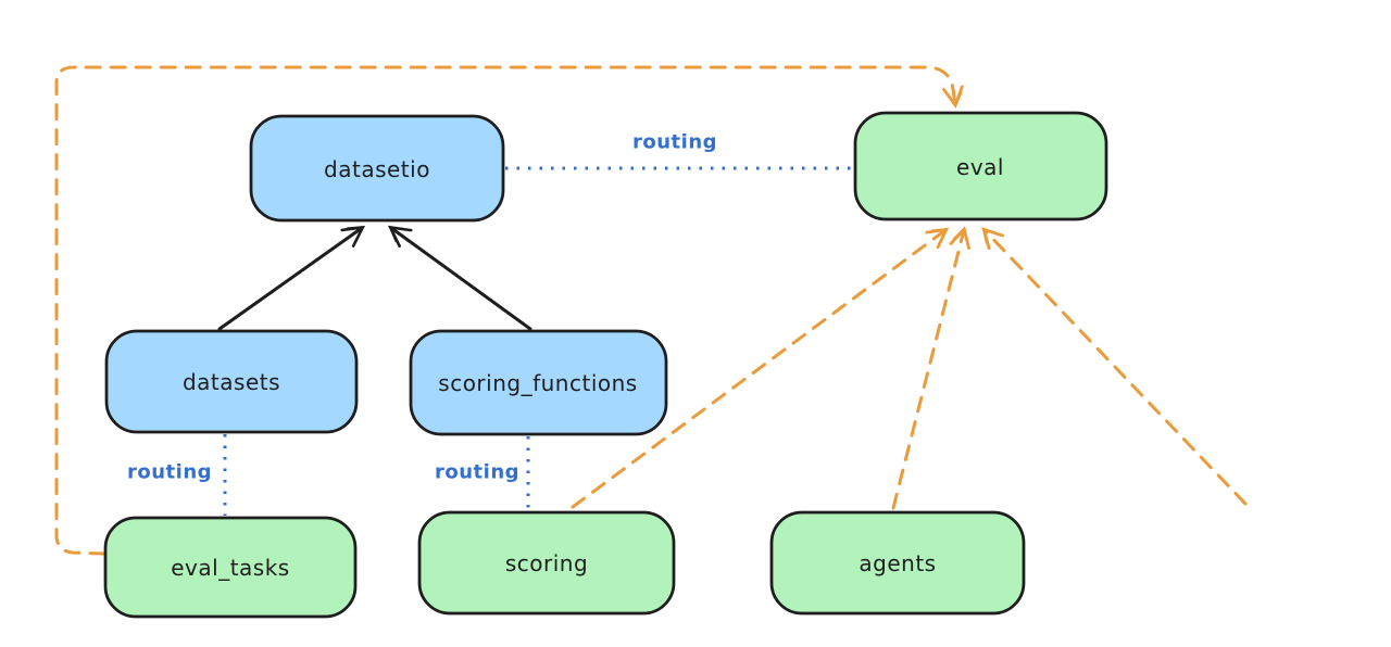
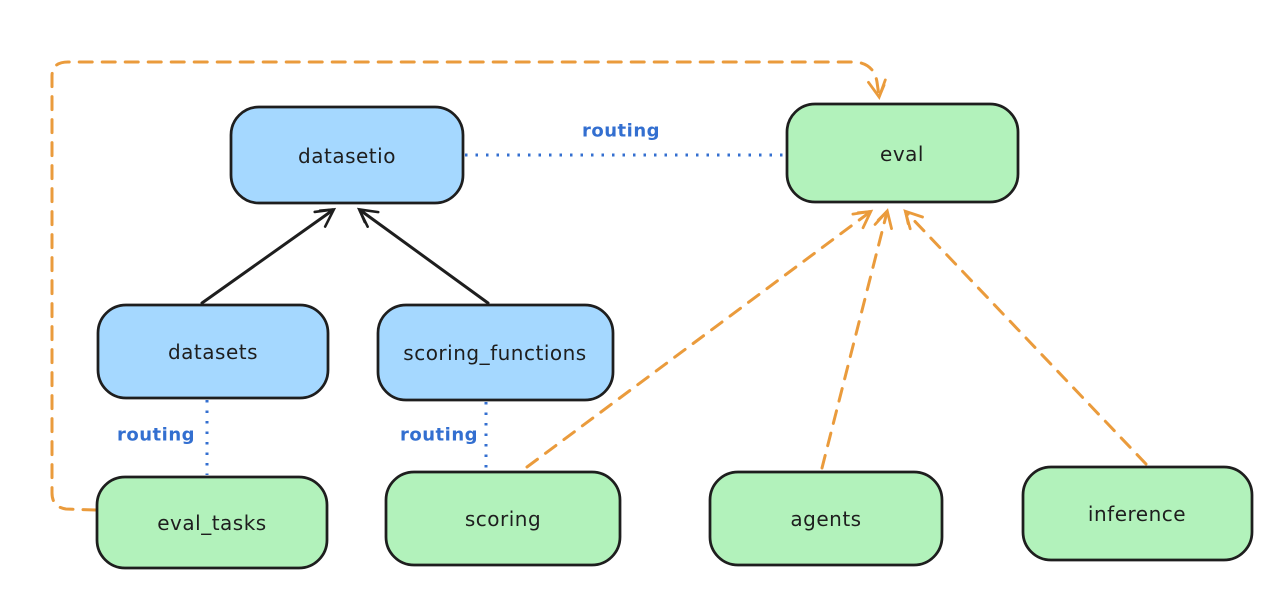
  datasetio
  eval
  datasets
  scoring_functions
  eval_tasks
  scoring
  agents
+ inference
  routing
  routing
  routing
